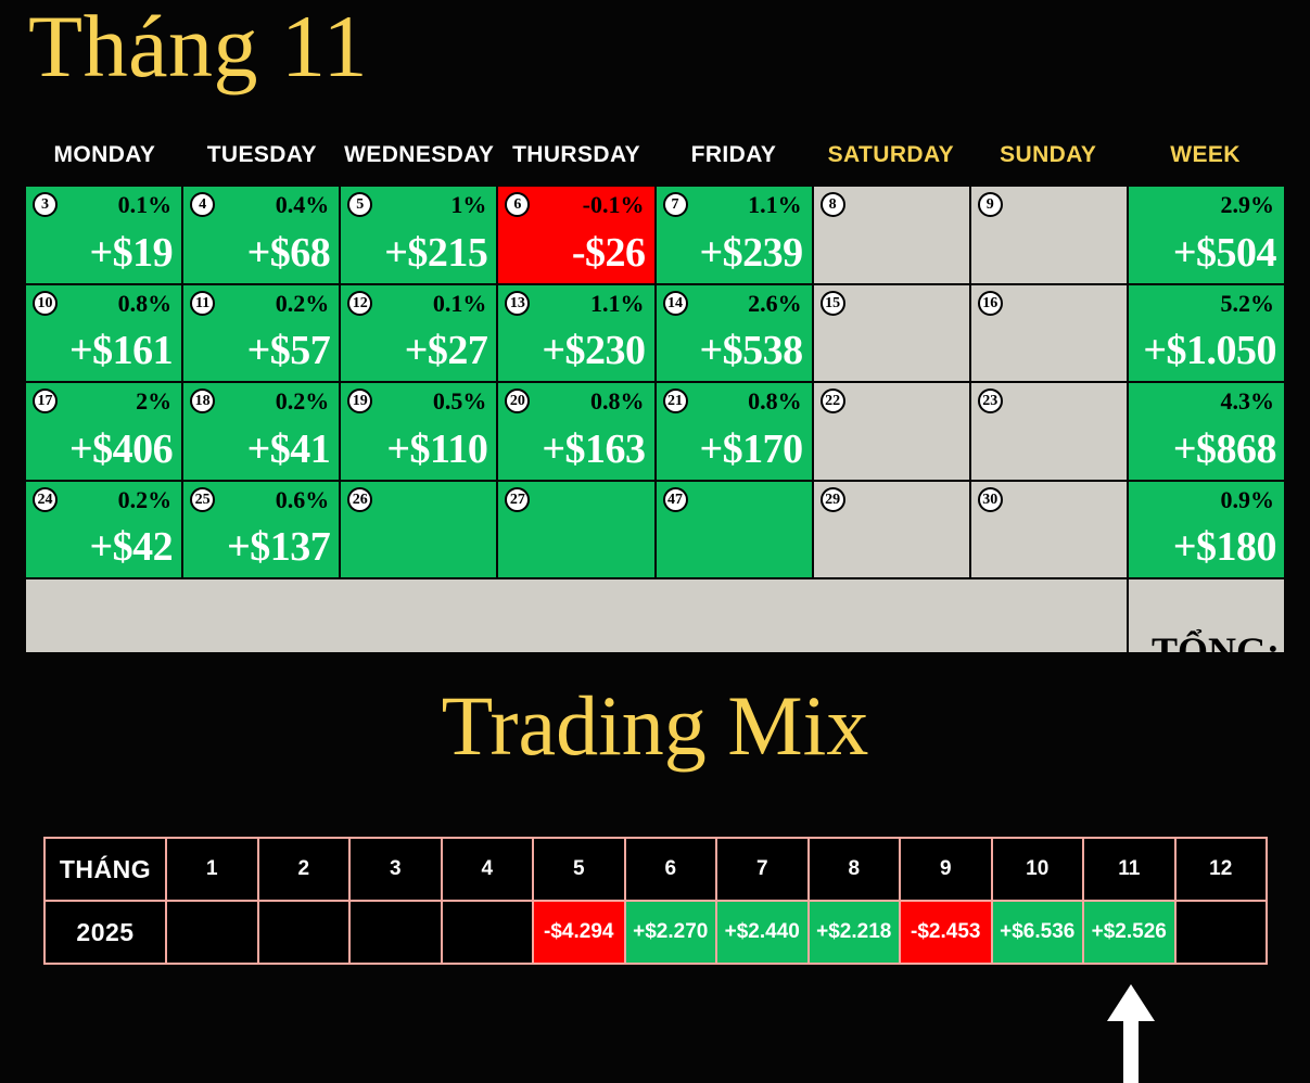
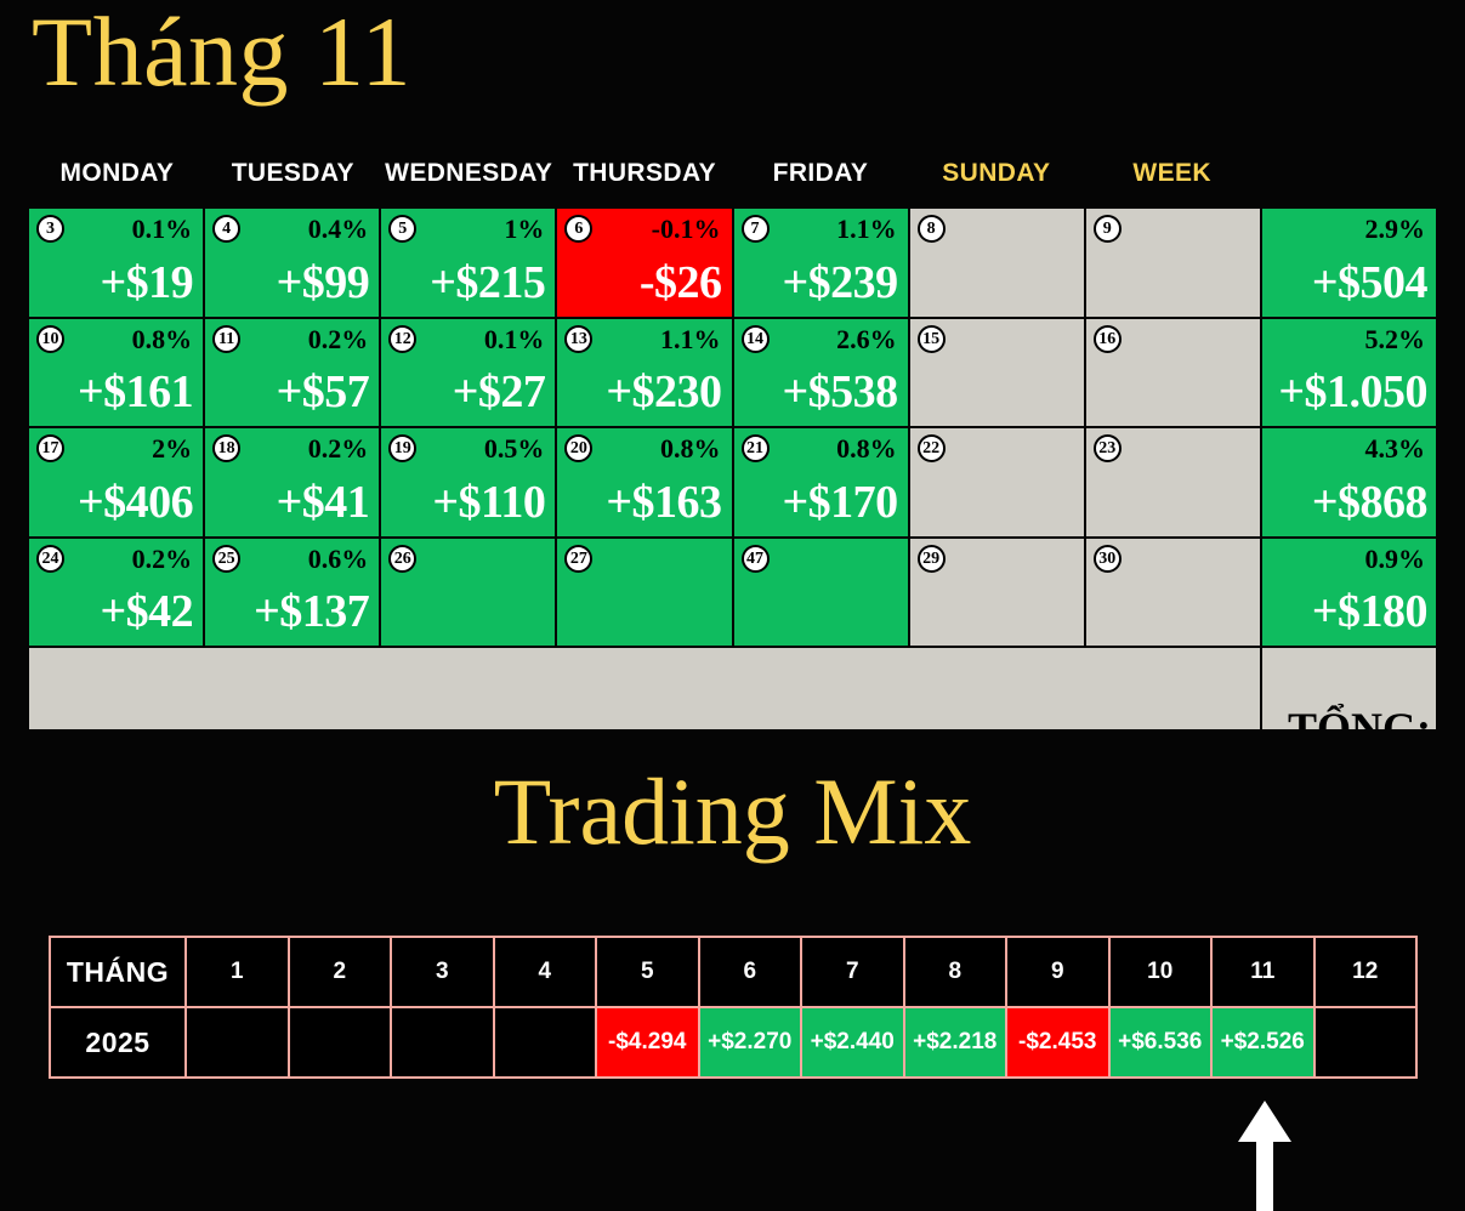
  Tháng 11
  MONDAY
  TUESDAY
  WEDNESDAY
  THURSDAY
  FRIDAY
- SATURDAY
  SUNDAY
  WEEK
  3
  0.1%
  +$19
  4
  0.4%
- +$68
+ +$99
  5
  1%
  +$215
  6
  -0.1%
  -$26
  7
  1.1%
  +$239
  8
  9
  2.9%
  +$504
  10
  0.8%
  +$161
  11
  0.2%
  +$57
  12
  0.1%
  +$27
  13
  1.1%
  +$230
  14
  2.6%
  +$538
  15
  16
  5.2%
  +$1.050
  17
  2%
  +$406
  18
  0.2%
  +$41
  19
  0.5%
  +$110
  20
  0.8%
  +$163
  21
  0.8%
  +$170
  22
  23
  4.3%
  +$868
  24
  0.2%
  +$42
  25
  0.6%
  +$137
  26
  27
  47
  29
  30
  0.9%
  +$180
  TỔNG:
  Trading Mix
  THÁNG	1	2	3	4	5	6	7	8	9	10	11	12
  2025					-$4.294	+$2.270	+$2.440	+$2.218	-$2.453	+$6.536	+$2.526
